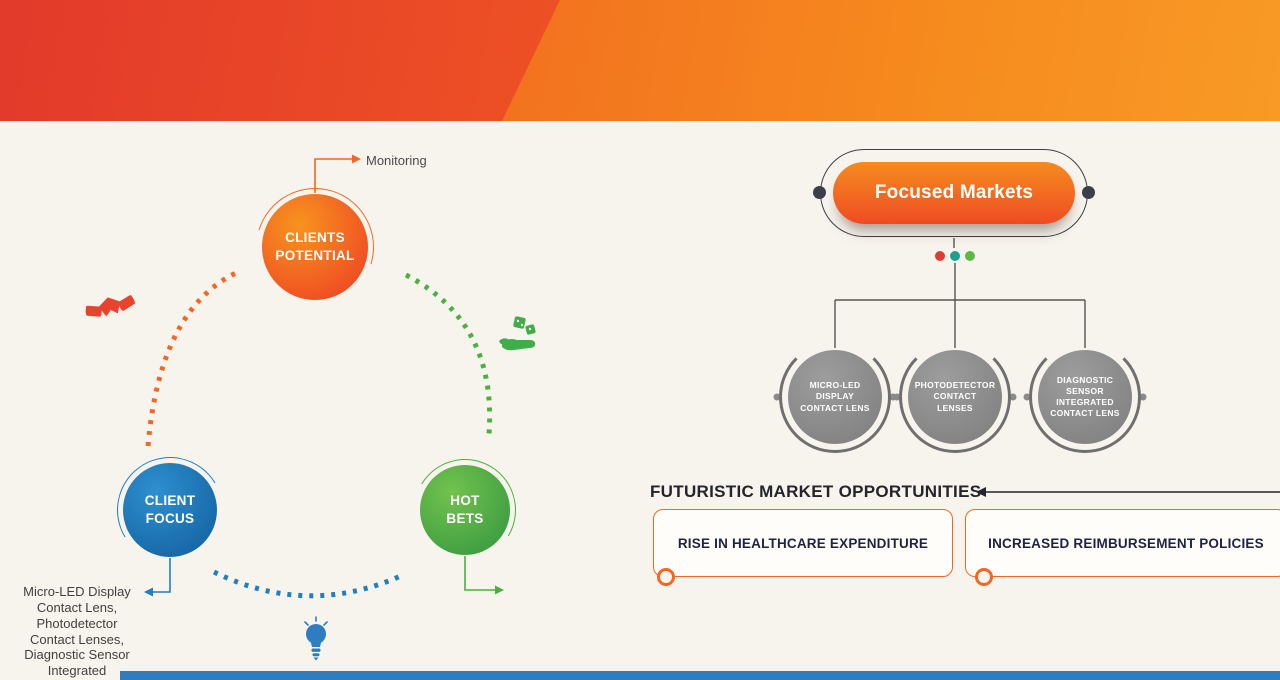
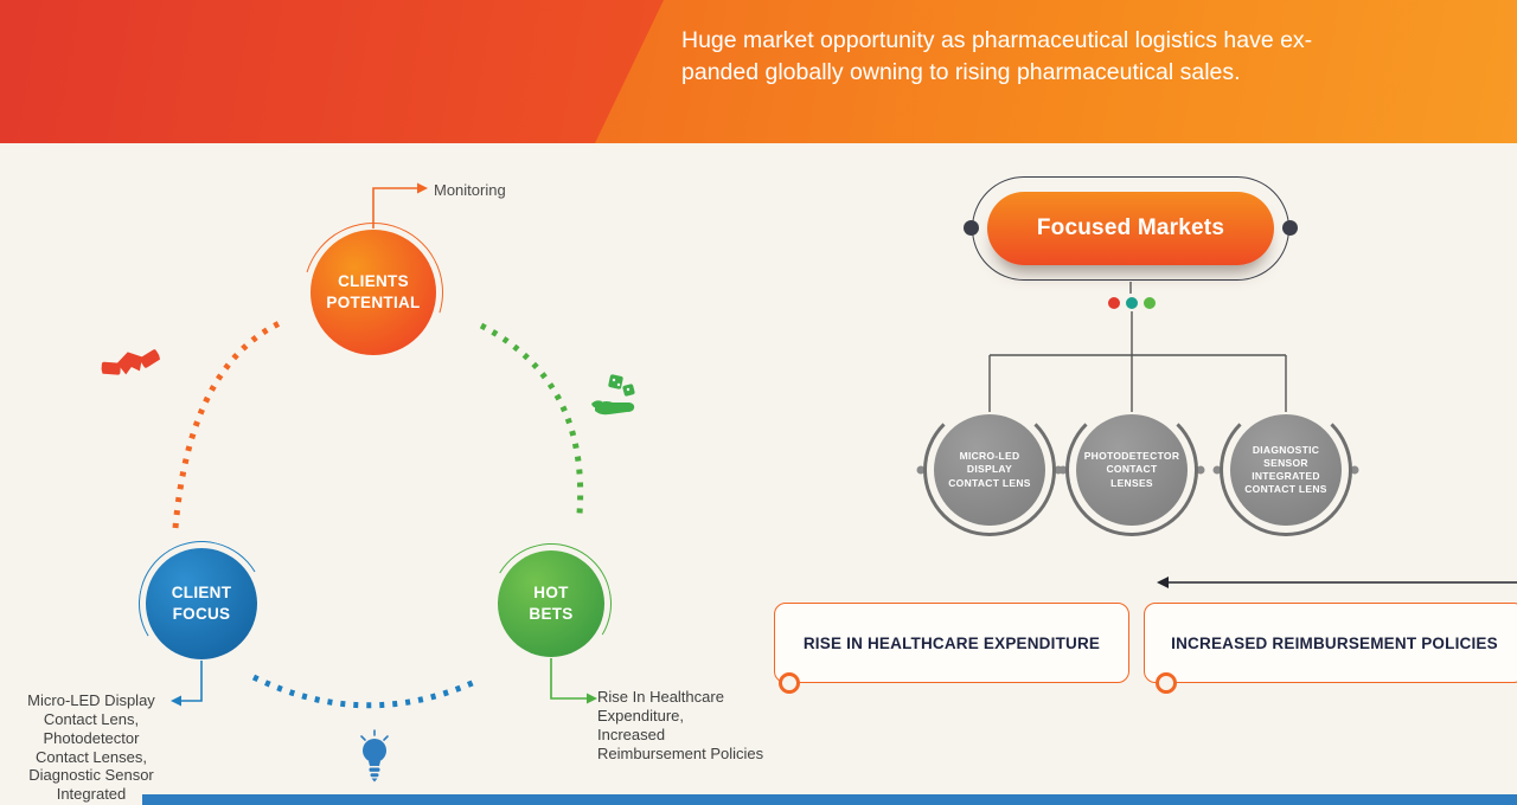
+ Huge market opportunity as pharmaceutical logistics have ex-
+ panded globally owning to rising pharmaceutical sales.
  Monitoring
  CLIENTS
  POTENTIAL
  CLIENT
  FOCUS
  HOT
  BETS
  Micro-LED Display
  Contact Lens,
  Photodetector
  Contact Lenses,
  Diagnostic Sensor
  Integrated
+ Rise In Healthcare
+ Expenditure,
+ Increased
+ Reimbursement Policies
  Focused Markets
  MICRO-LED
  DISPLAY
  CONTACT LENS
  PHOTODETECTOR
  CONTACT
  LENSES
  DIAGNOSTIC
  SENSOR
  INTEGRATED
  CONTACT LENS
- FUTURISTIC MARKET OPPORTUNITIES
  RISE IN HEALTHCARE EXPENDITURE
  INCREASED REIMBURSEMENT POLICIES
